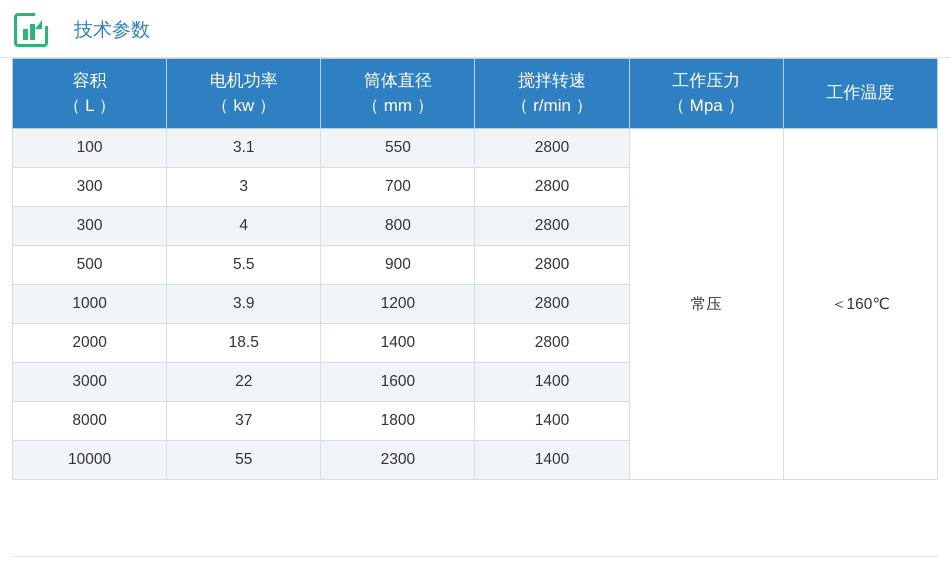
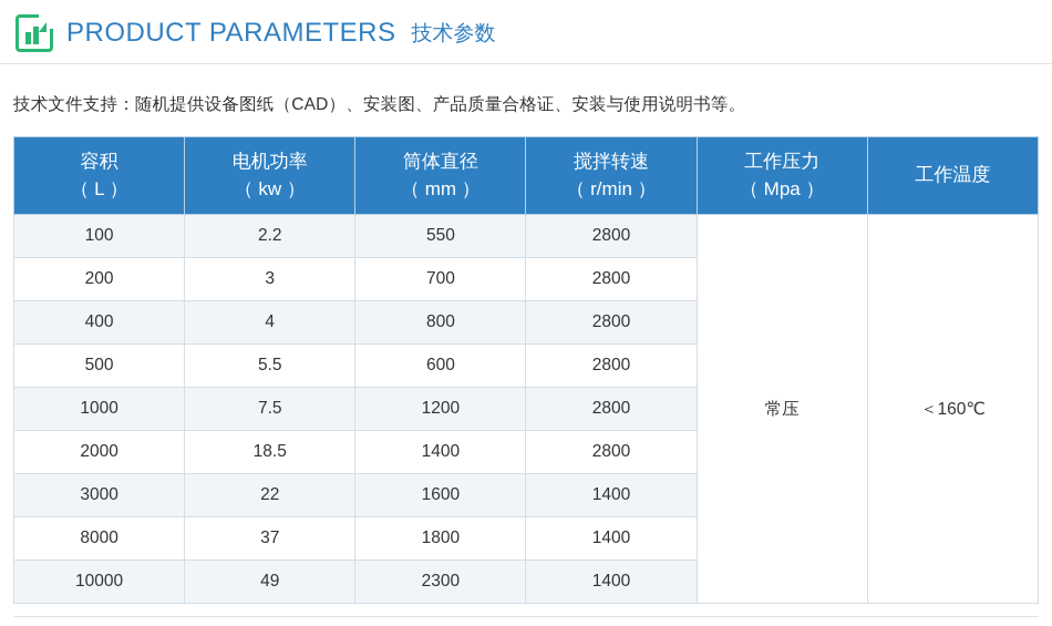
+ PRODUCT PARAMETERS
  技术参数
+ 技术文件支持：随机提供设备图纸（CAD）、安装图、产品质量合格证、安装与使用说明书等。
  容积 （ L ）	电机功率 （ kw ）	筒体直径 （ mm ）	搅拌转速 （ r/min ）	工作压力 （ Mpa ）	工作温度
- 100	3.1	550	2800	常压	＜160℃
+ 100	2.2	550	2800	常压	＜160℃
- 300	3	700	2800
+ 200	3	700	2800
- 300	4	800	2800
+ 400	4	800	2800
- 500	5.5	900	2800
+ 500	5.5	600	2800
- 1000	3.9	1200	2800
+ 1000	7.5	1200	2800
  2000	18.5	1400	2800
  3000	22	1600	1400
  8000	37	1800	1400
- 10000	55	2300	1400
+ 10000	49	2300	1400
